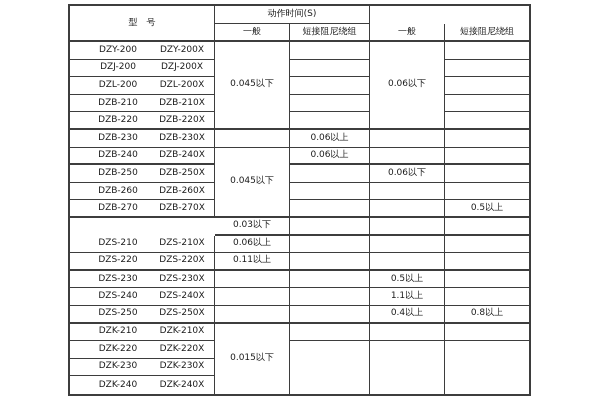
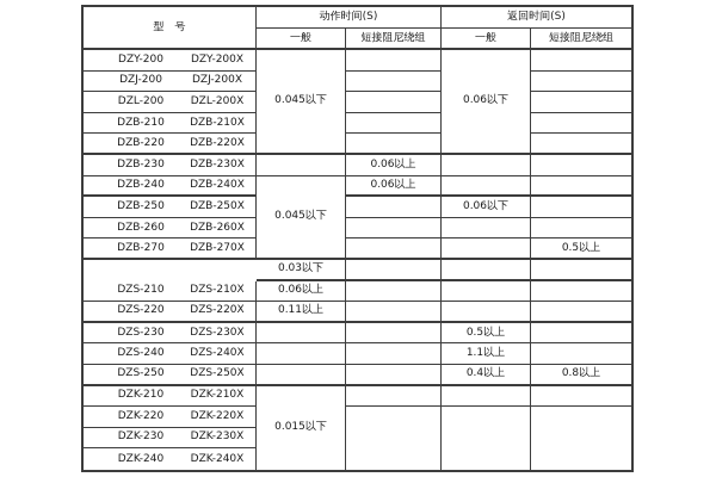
  型 号
  动作时间(S)
+ 返回时间(S)
  一般
  短接阻尼绕组
  一般
  短接阻尼绕组
  DZY-200
  DZY-200X
  DZJ-200
  DZJ-200X
  DZL-200
  DZL-200X
  DZB-210
  DZB-210X
  DZB-220
  DZB-220X
  DZB-230
  DZB-230X
  DZB-240
  DZB-240X
  DZB-250
  DZB-250X
  DZB-260
  DZB-260X
  DZB-270
  DZB-270X
  DZS-210
  DZS-210X
  DZS-220
  DZS-220X
  DZS-230
  DZS-230X
  DZS-240
  DZS-240X
  DZS-250
  DZS-250X
  DZK-210
  DZK-210X
  DZK-220
  DZK-220X
  DZK-230
  DZK-230X
  DZK-240
  DZK-240X
  0.045以下
  0.045以下
  0.03以下
  0.06以上
  0.11以上
  0.015以下
  0.06以上
  0.06以上
  0.06以下
  0.06以下
  0.5以上
  1.1以上
  0.4以上
  0.5以上
  0.8以上
